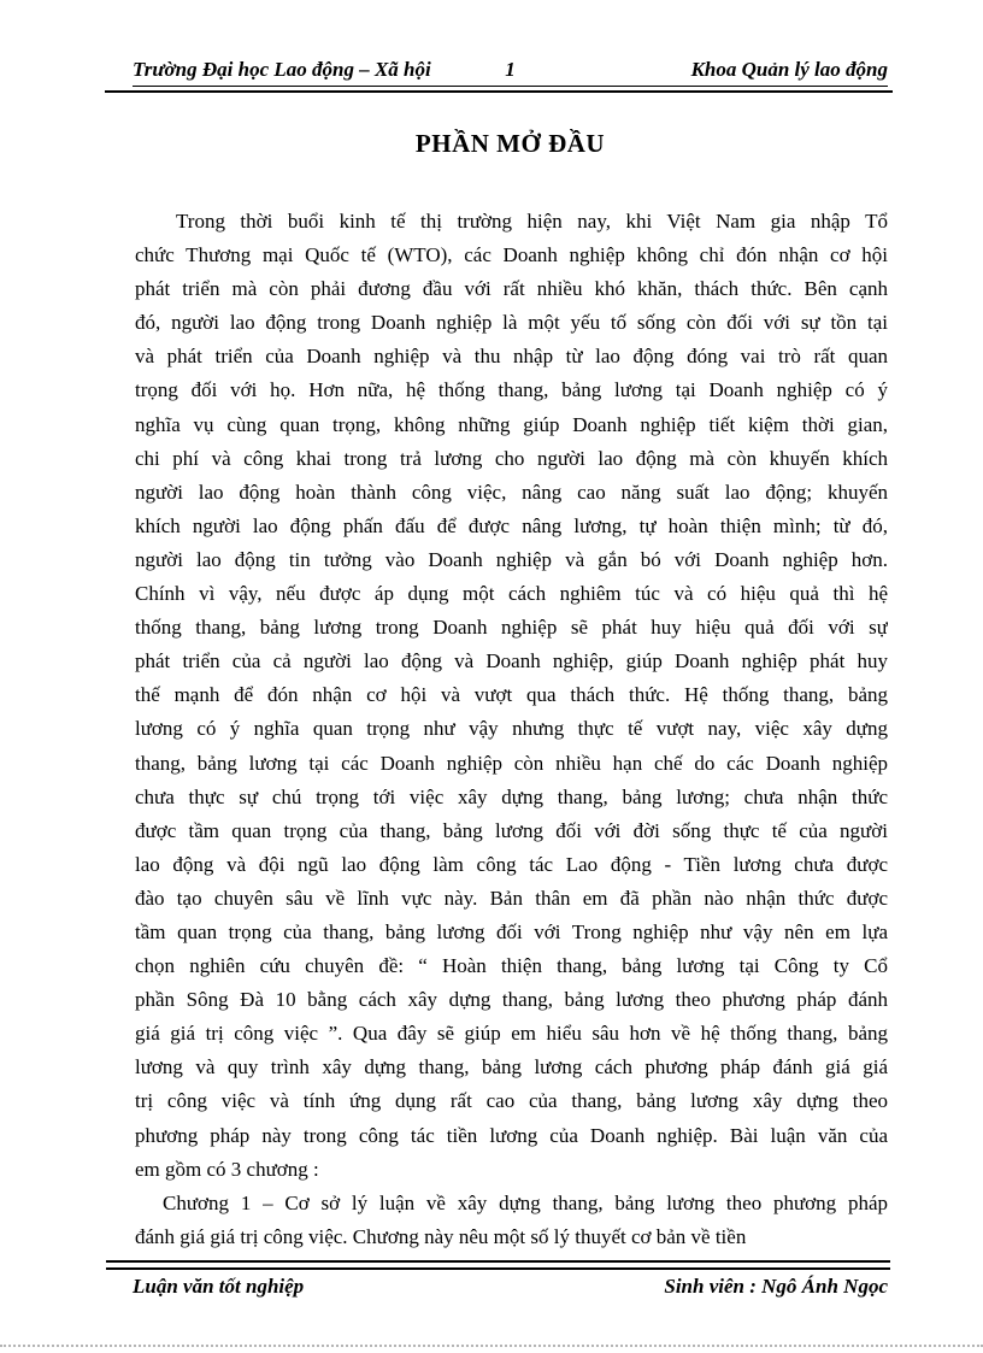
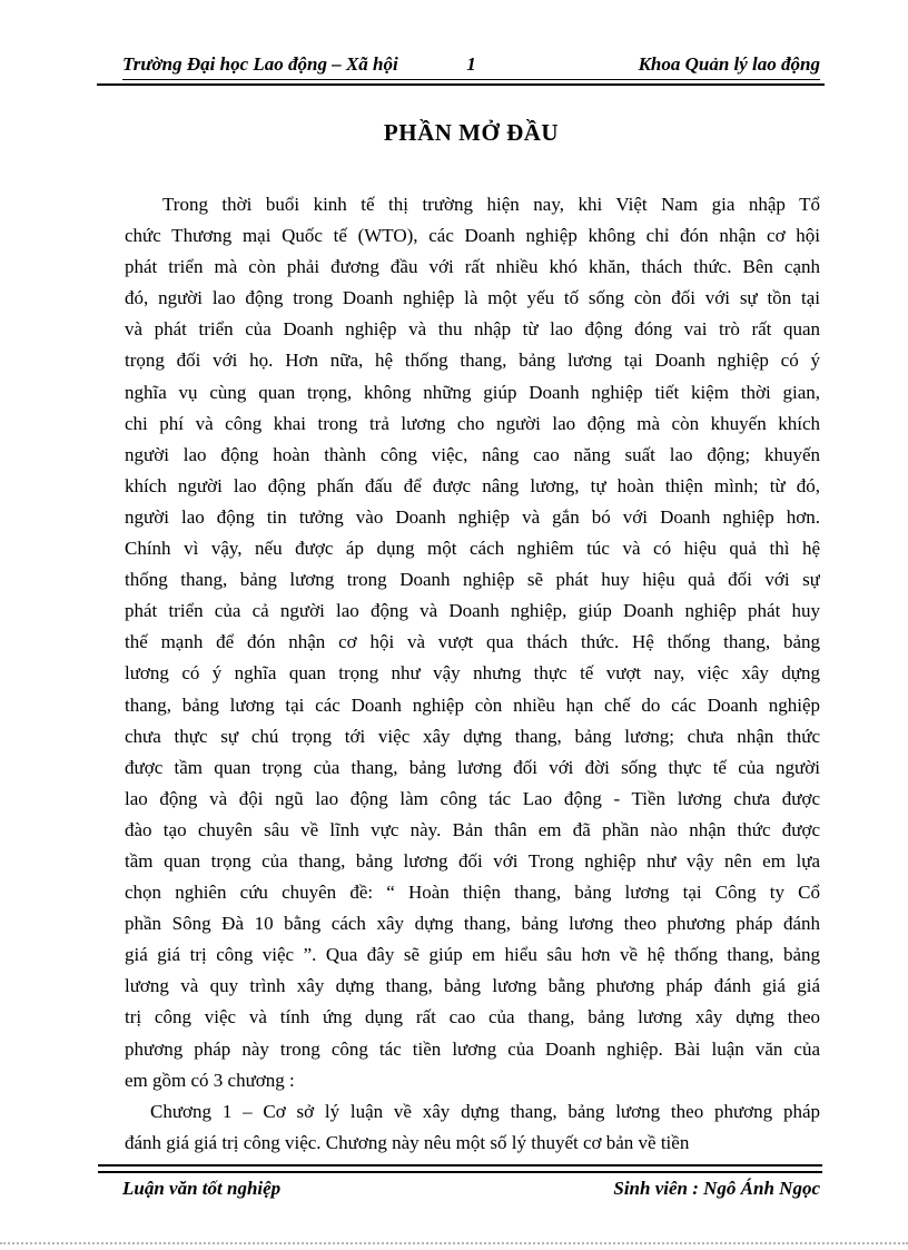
  Trường Đại học Lao động – Xã hội
  1
  Khoa Quản lý lao động
  PHẦN MỞ ĐẦU
  Trong thời buổi kinh tế thị trường hiện nay, khi Việt Nam gia nhập Tổ
  chức Thương mại Quốc tế (WTO), các Doanh nghiệp không chỉ đón nhận cơ hội
  phát triển mà còn phải đương đầu với rất nhiều khó khăn, thách thức. Bên cạnh
  đó, người lao động trong Doanh nghiệp là một yếu tố sống còn đối với sự tồn tại
  và phát triển của Doanh nghiệp và thu nhập từ lao động đóng vai trò rất quan
  trọng đối với họ. Hơn nữa, hệ thống thang, bảng lương tại Doanh nghiệp có ý
  nghĩa vụ cùng quan trọng, không những giúp Doanh nghiệp tiết kiệm thời gian,
  chi phí và công khai trong trả lương cho người lao động mà còn khuyến khích
  người lao động hoàn thành công việc, nâng cao năng suất lao động; khuyến
  khích người lao động phấn đấu để được nâng lương, tự hoàn thiện mình; từ đó,
  người lao động tin tưởng vào Doanh nghiệp và gắn bó với Doanh nghiệp hơn.
  Chính vì vậy, nếu được áp dụng một cách nghiêm túc và có hiệu quả thì hệ
  thống thang, bảng lương trong Doanh nghiệp sẽ phát huy hiệu quả đối với sự
  phát triển của cả người lao động và Doanh nghiệp, giúp Doanh nghiệp phát huy
  thế mạnh để đón nhận cơ hội và vượt qua thách thức. Hệ thống thang, bảng
  lương có ý nghĩa quan trọng như vậy nhưng thực tế vượt nay, việc xây dựng
  thang, bảng lương tại các Doanh nghiệp còn nhiều hạn chế do các Doanh nghiệp
  chưa thực sự chú trọng tới việc xây dựng thang, bảng lương; chưa nhận thức
  được tầm quan trọng của thang, bảng lương đối với đời sống thực tế của người
  lao động và đội ngũ lao động làm công tác Lao động - Tiền lương chưa được
  đào tạo chuyên sâu về lĩnh vực này. Bản thân em đã phần nào nhận thức được
  tầm quan trọng của thang, bảng lương đối với Trong nghiệp như vậy nên em lựa
  chọn nghiên cứu chuyên đề: “ Hoàn thiện thang, bảng lương tại Công ty Cổ
  phần Sông Đà 10 bằng cách xây dựng thang, bảng lương theo phương pháp đánh
  giá giá trị công việc ”. Qua đây sẽ giúp em hiểu sâu hơn về hệ thống thang, bảng
- lương và quy trình xây dựng thang, bảng lương cách phương pháp đánh giá giá
+ lương và quy trình xây dựng thang, bảng lương bằng phương pháp đánh giá giá
  trị công việc và tính ứng dụng rất cao của thang, bảng lương xây dựng theo
  phương pháp này trong công tác tiền lương của Doanh nghiệp. Bài luận văn của
  em gồm có 3 chương :
  Chương 1 – Cơ sở lý luận về xây dựng thang, bảng lương theo phương pháp
  đánh giá giá trị công việc. Chương này nêu một số lý thuyết cơ bản về tiền
  Luận văn tốt nghiệp
  Sinh viên : Ngô Ánh Ngọc
